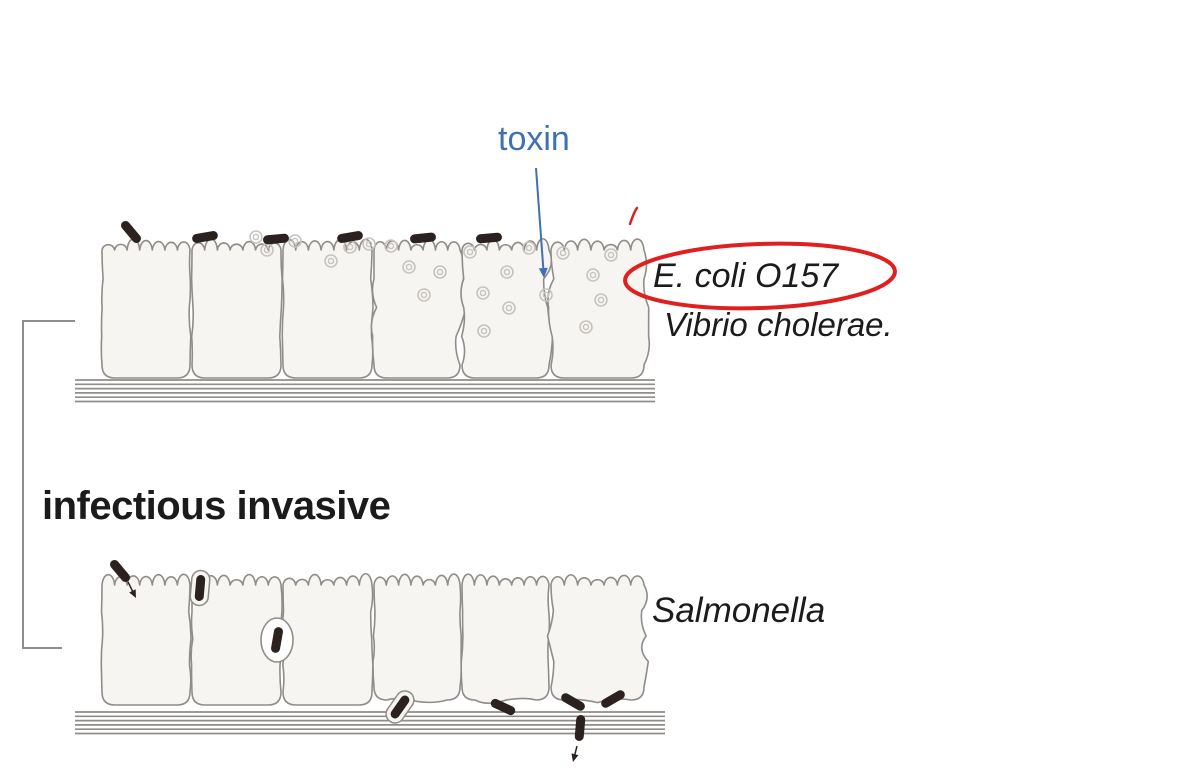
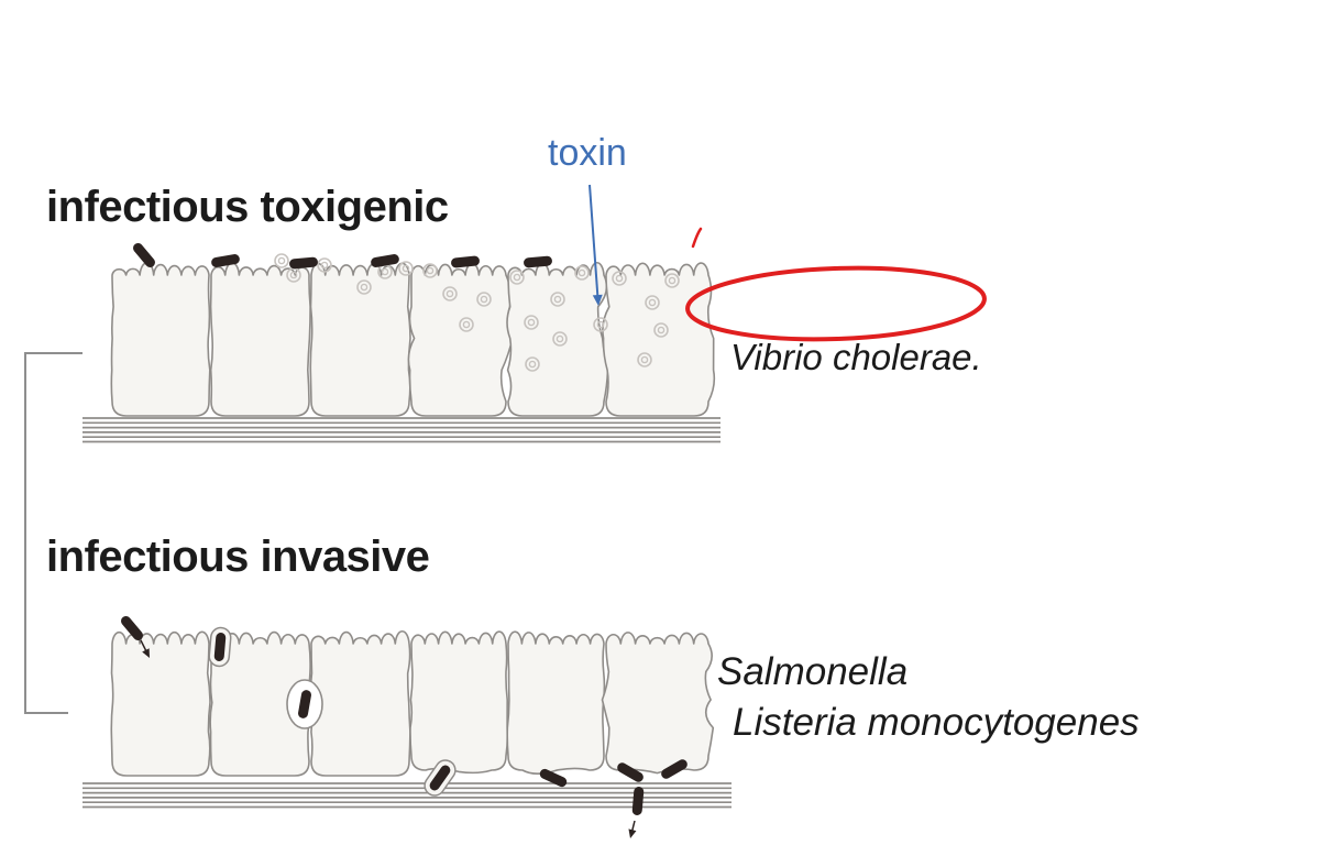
+ infectious toxigenic
  toxin
- E. coli O157
  Vibrio cholerae.
  infectious invasive
  Salmonella
+ Listeria monocytogenes
